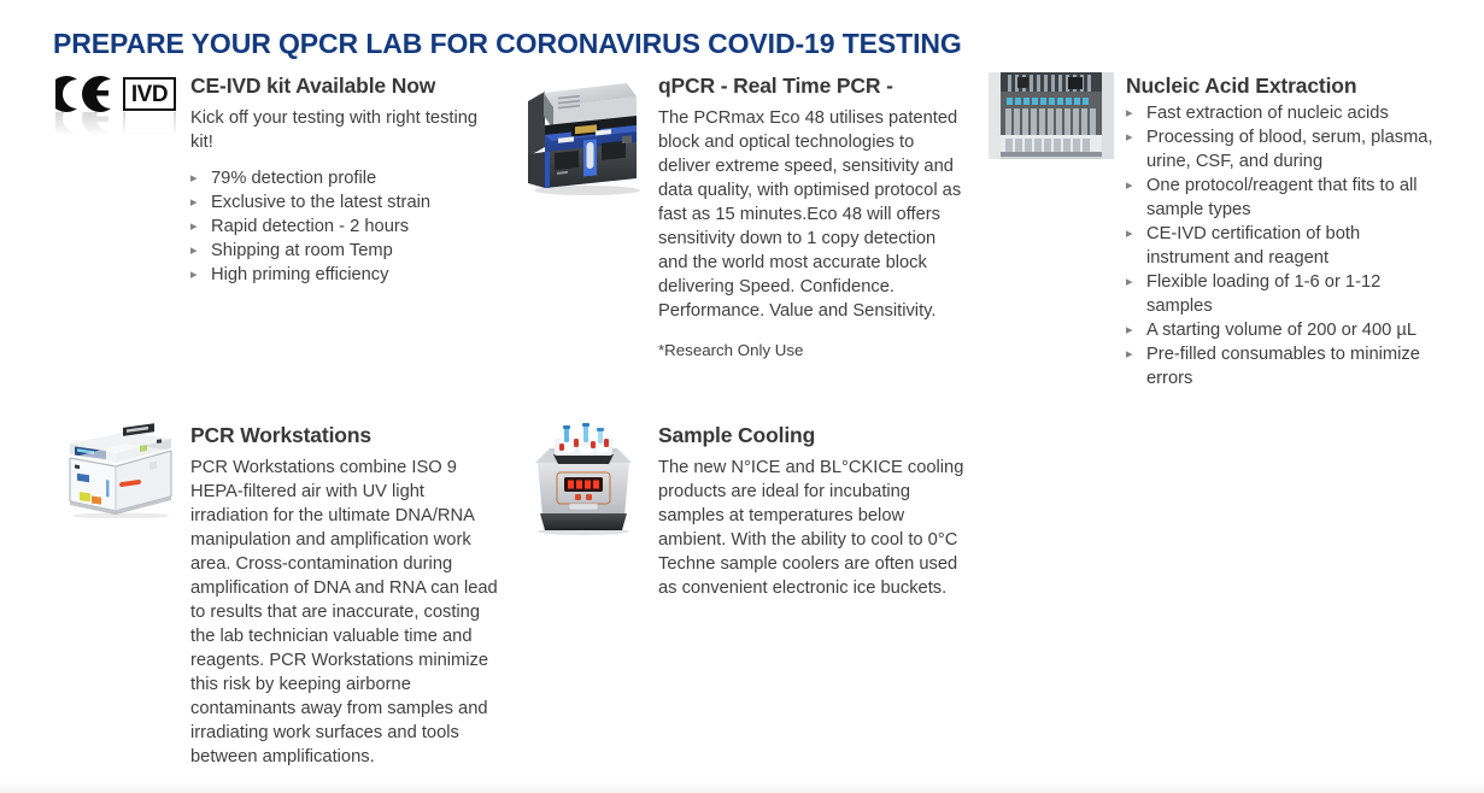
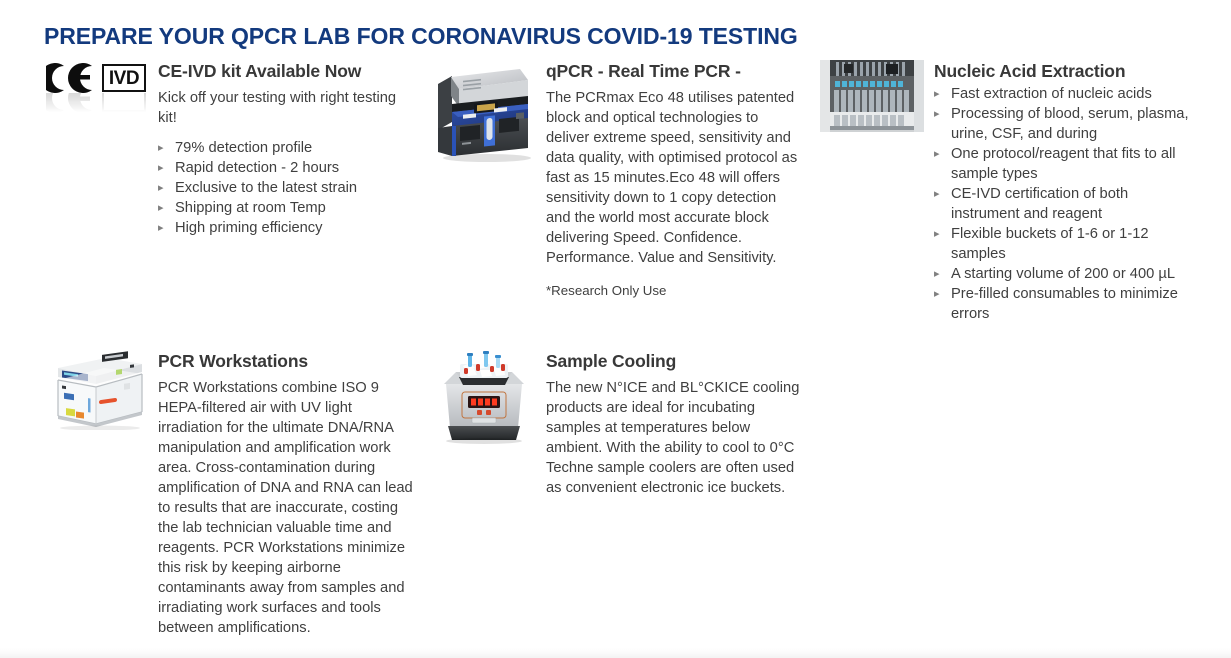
  PREPARE YOUR QPCR LAB FOR CORONAVIRUS COVID-19 TESTING
  IVD
  CE-IVD kit Available Now
  Kick off your testing with right testing kit!
  ▸
  79% detection profile
  ▸
- Exclusive to the latest strain
+ Rapid detection - 2 hours
  ▸
- Rapid detection - 2 hours
+ Exclusive to the latest strain
  ▸
  Shipping at room Temp
  ▸
  High priming efficiency
  qPCR - Real Time PCR -
  The PCRmax Eco 48 utilises patented block and optical technologies to deliver extreme speed, sensitivity and data quality, with optimised protocol as fast as 15 minutes.Eco 48 will offers sensitivity down to 1 copy detection and the world most accurate block delivering Speed. Confidence. Performance. Value and Sensitivity.
  *Research Only Use
  Nucleic Acid Extraction
  ▸
  Fast extraction of nucleic acids
  ▸
  Processing of blood, serum, plasma, urine, CSF, and during
  ▸
  One protocol/reagent that fits to all sample types
  ▸
  CE-IVD certification of both instrument and reagent
  ▸
- Flexible loading of 1-6 or 1-12 samples
+ Flexible buckets of 1-6 or 1-12 samples
  ▸
  A starting volume of 200 or 400 µL
  ▸
  Pre-filled consumables to minimize errors
  PCR Workstations
  PCR Workstations combine ISO 9 HEPA-filtered air with UV light irradiation for the ultimate DNA/RNA manipulation and amplification work area. Cross-contamination during amplification of DNA and RNA can lead to results that are inaccurate, costing the lab technician valuable time and reagents. PCR Workstations minimize this risk by keeping airborne contaminants away from samples and irradiating work surfaces and tools between amplifications.
  Sample Cooling
  The new N°ICE and BL°CKICE cooling products are ideal for incubating samples at temperatures below ambient. With the ability to cool to 0°C Techne sample coolers are often used as convenient electronic ice buckets.
